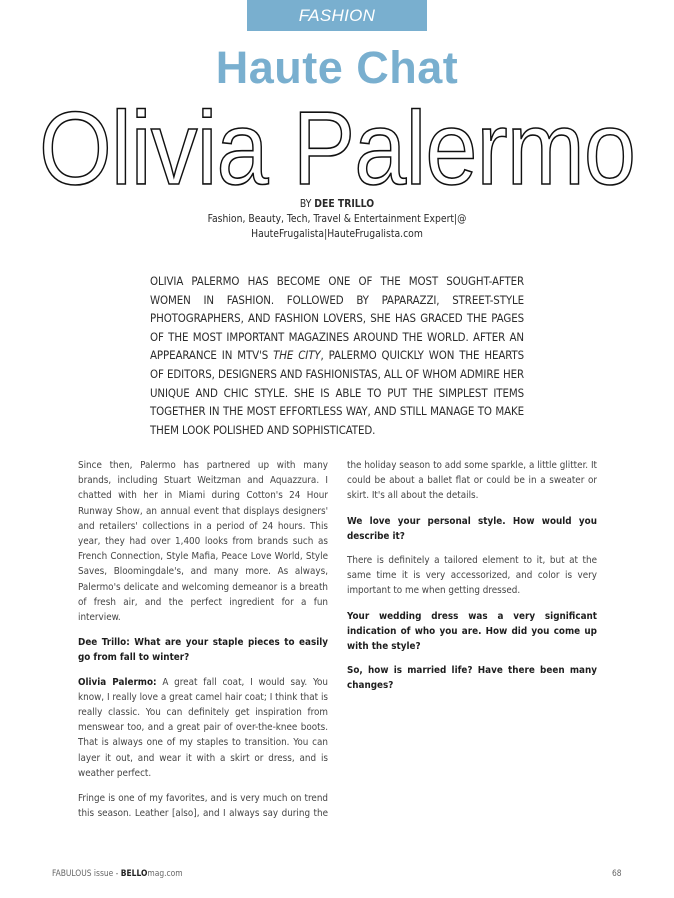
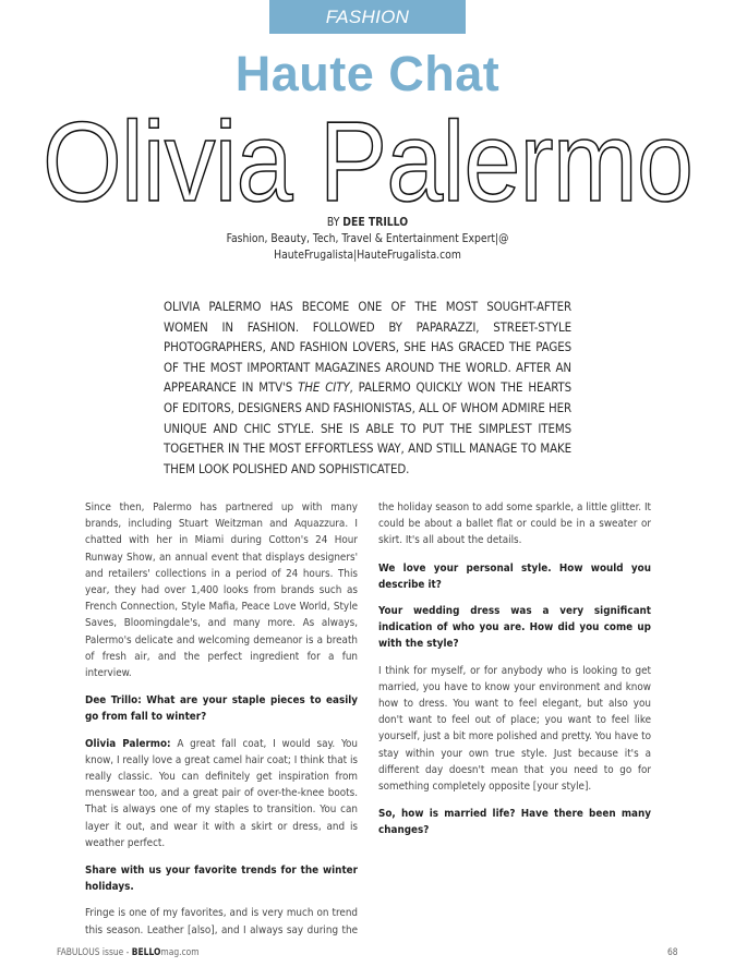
  FASHION
  Haute Chat
  Olivia Palermo
  BY DEE TRILLO
  Fashion, Beauty, Tech, Travel & Entertainment Expert|@
  HauteFrugalista|HauteFrugalista.com
  OLIVIA PALERMO HAS BECOME ONE OF THE MOST SOUGHT-AFTER WOMEN IN FASHION. FOLLOWED BY PAPARAZZI, STREET-STYLE PHOTOGRAPHERS, AND FASHION LOVERS, SHE HAS GRACED THE PAGES OF THE MOST IMPORTANT MAGAZINES AROUND THE WORLD. AFTER AN APPEARANCE IN MTV'S THE CITY, PALERMO QUICKLY WON THE HEARTS OF EDITORS, DESIGNERS AND FASHIONISTAS, ALL OF WHOM ADMIRE HER UNIQUE AND CHIC STYLE. SHE IS ABLE TO PUT THE SIMPLEST ITEMS TOGETHER IN THE MOST EFFORTLESS WAY, AND STILL MANAGE TO MAKE THEM LOOK POLISHED AND SOPHISTICATED.
  Since then, Palermo has partnered up with many brands, including Stuart Weitzman and Aquazzura. I chatted with her in Miami during Cotton's 24 Hour Runway Show, an annual event that displays designers' and retailers' collections in a period of 24 hours. This year, they had over 1,400 looks from brands such as French Connection, Style Mafia, Peace Love World, Style Saves, Bloomingdale's, and many more. As always, Palermo's delicate and welcoming demeanor is a breath of fresh air, and the perfect ingredient for a fun interview.
  Dee Trillo: What are your staple pieces to easily go from fall to winter?
  Olivia Palermo: A great fall coat, I would say. You know, I really love a great camel hair coat; I think that is really classic. You can definitely get inspiration from menswear too, and a great pair of over-the-knee boots. That is always one of my staples to transition. You can layer it out, and wear it with a skirt or dress, and is weather perfect.
+ Share with us your favorite trends for the winter holidays.
  the holiday season to add some sparkle, a little glitter. It could be about a ballet flat or could be in a sweater or skirt. It's all about the details.
  We love your personal style. How would you describe it?
- There is definitely a tailored element to it, but at the same time it is very accessorized, and color is very important to me when getting dressed.
  Your wedding dress was a very significant indication of who you are. How did you come up with the style?
+ I think for myself, or for anybody who is looking to get married, you have to know your environment and know how to dress. You want to feel elegant, but also you don't want to feel out of place; you want to feel like yourself, just a bit more polished and pretty. You have to stay within your own true style. Just because it's a different day doesn't mean that you need to go for something completely opposite [your style].
  So, how is married life? Have there been many changes?
  FABULOUS issue - BELLOmag.com
  68
